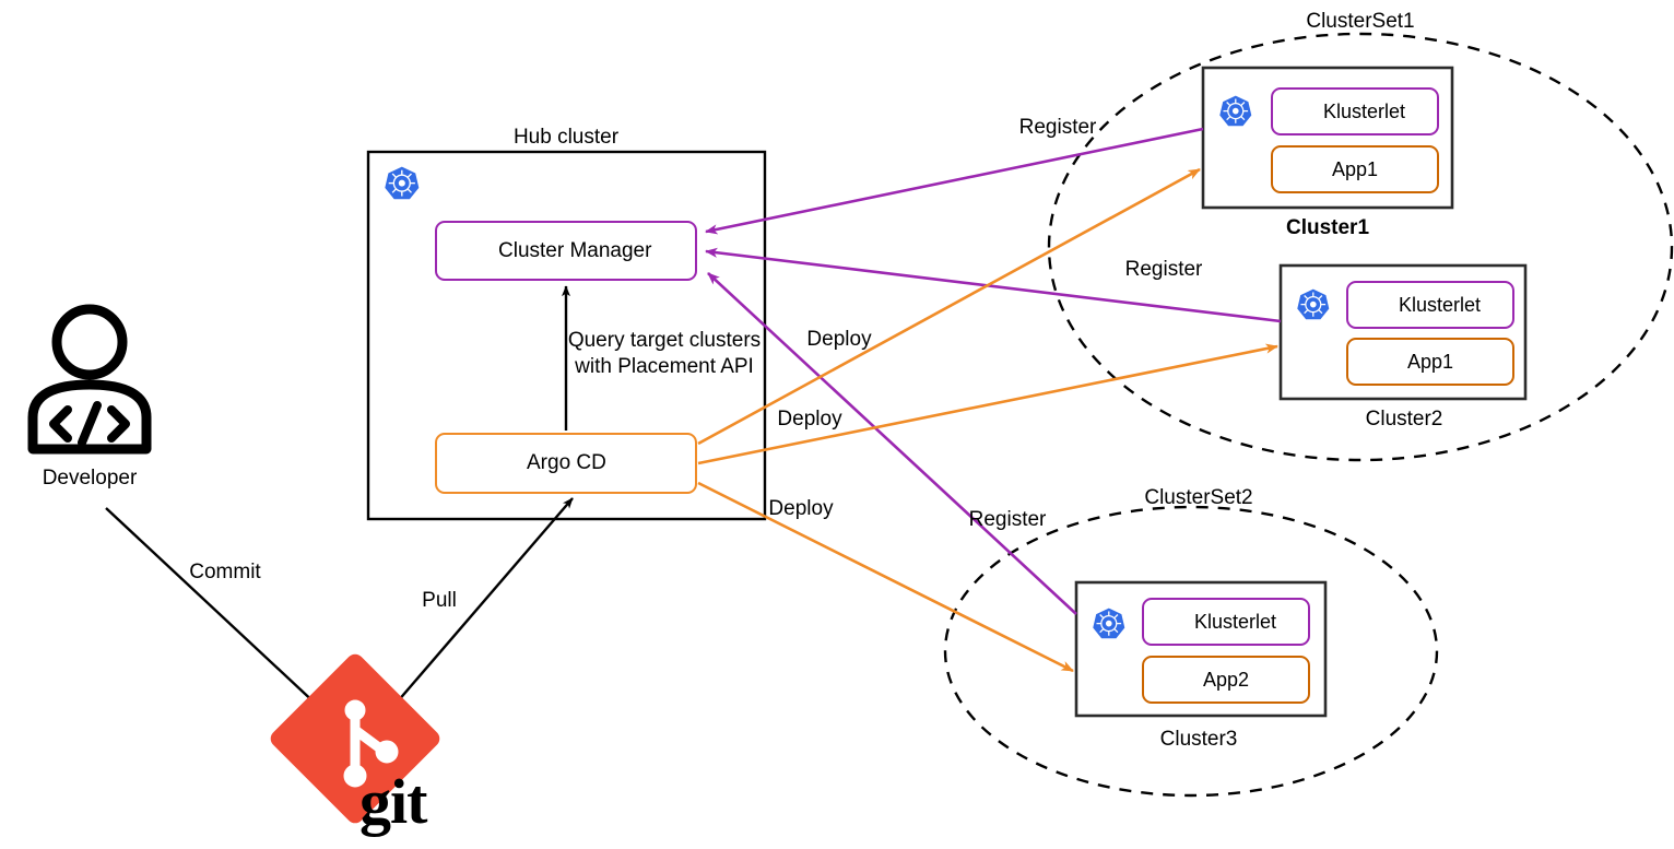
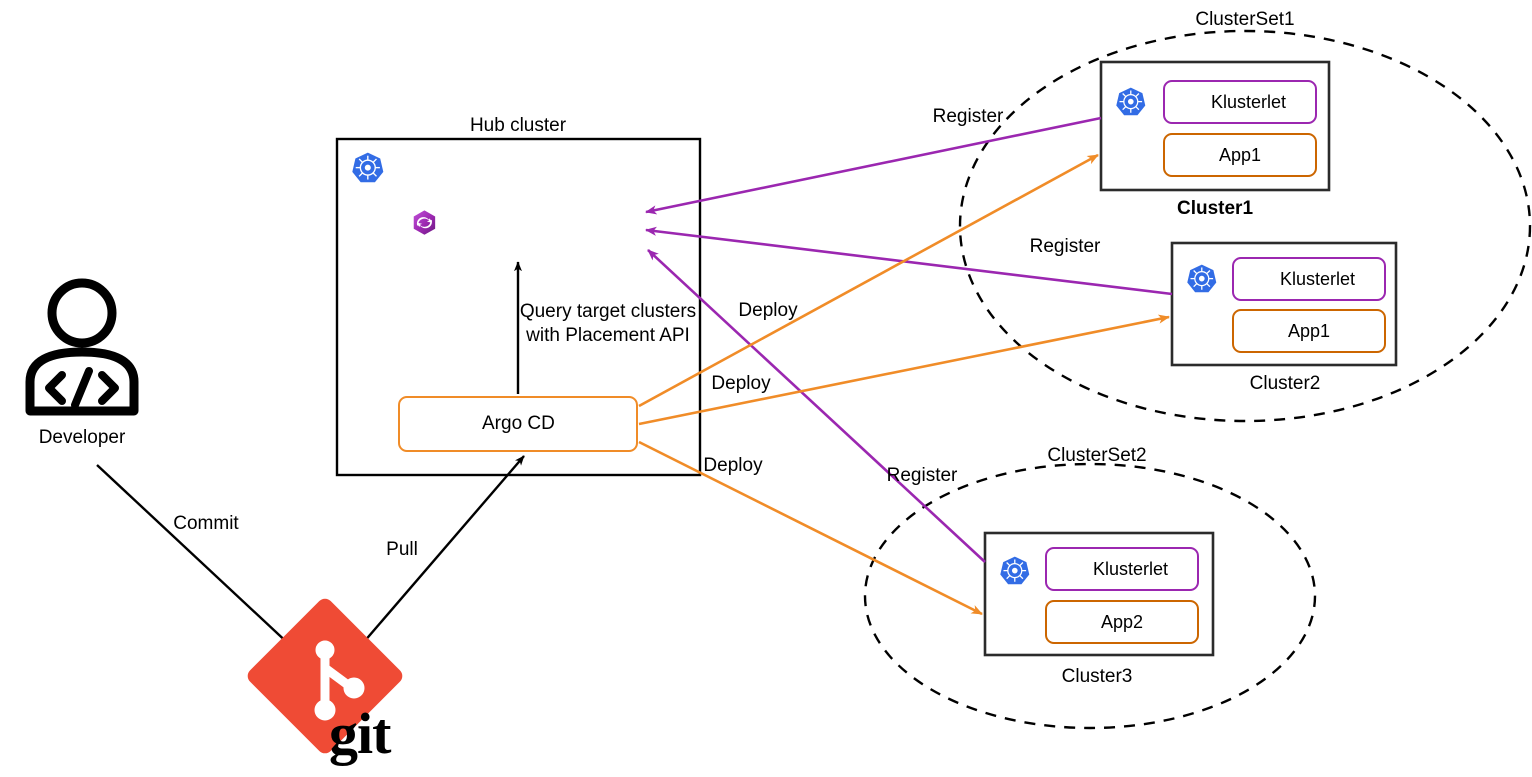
  Hub cluster
- Cluster Manager
  Query target clusters
  with Placement API
  Argo CD
  Developer
  git
  Commit
  Pull
  Register
  Register
  Register
  Deploy
  Deploy
  Deploy
  ClusterSet1
  ClusterSet2
  Klusterlet
  App1
  Cluster1
  Klusterlet
  App1
  Cluster2
  Klusterlet
  App2
  Cluster3
